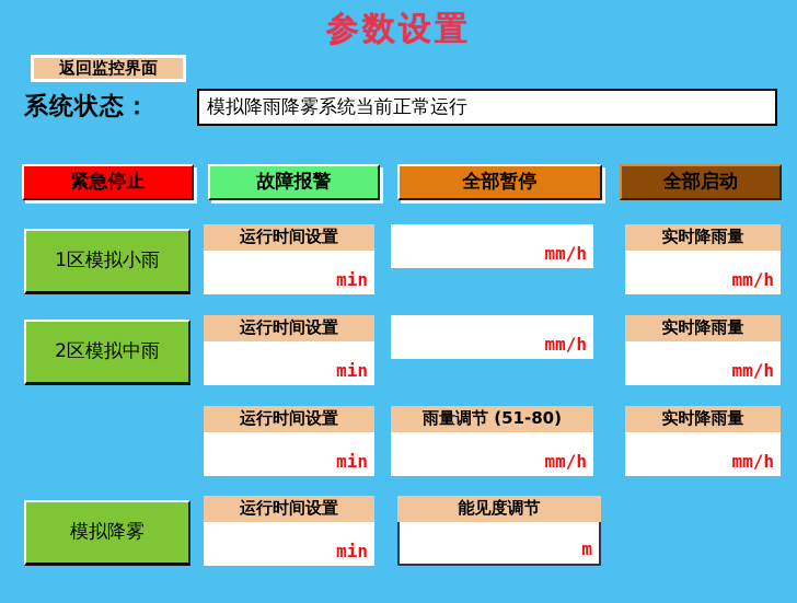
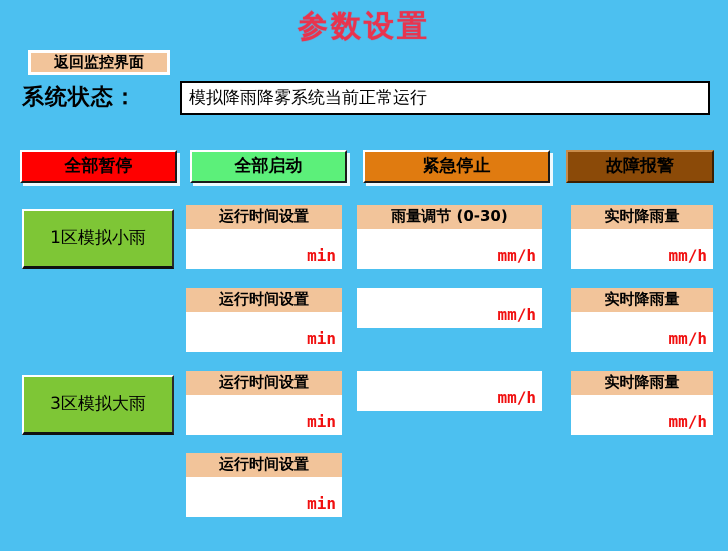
  参数设置
  返回监控界面
  系统状态：
  模拟降雨降雾系统当前正常运行
- 紧急停止
+ 全部暂停
- 故障报警
+ 全部启动
- 全部暂停
+ 紧急停止
- 全部启动
+ 故障报警
  1区模拟小雨
  运行时间设置
  min
+ 雨量调节 (0-30)
  mm/h
  实时降雨量
  mm/h
- 2区模拟中雨
  运行时间设置
  min
  mm/h
  实时降雨量
  mm/h
+ 3区模拟大雨
  运行时间设置
  min
- 雨量调节 (51-80)
  mm/h
  实时降雨量
  mm/h
- 模拟降雾
  运行时间设置
  min
- 能见度调节
- m
